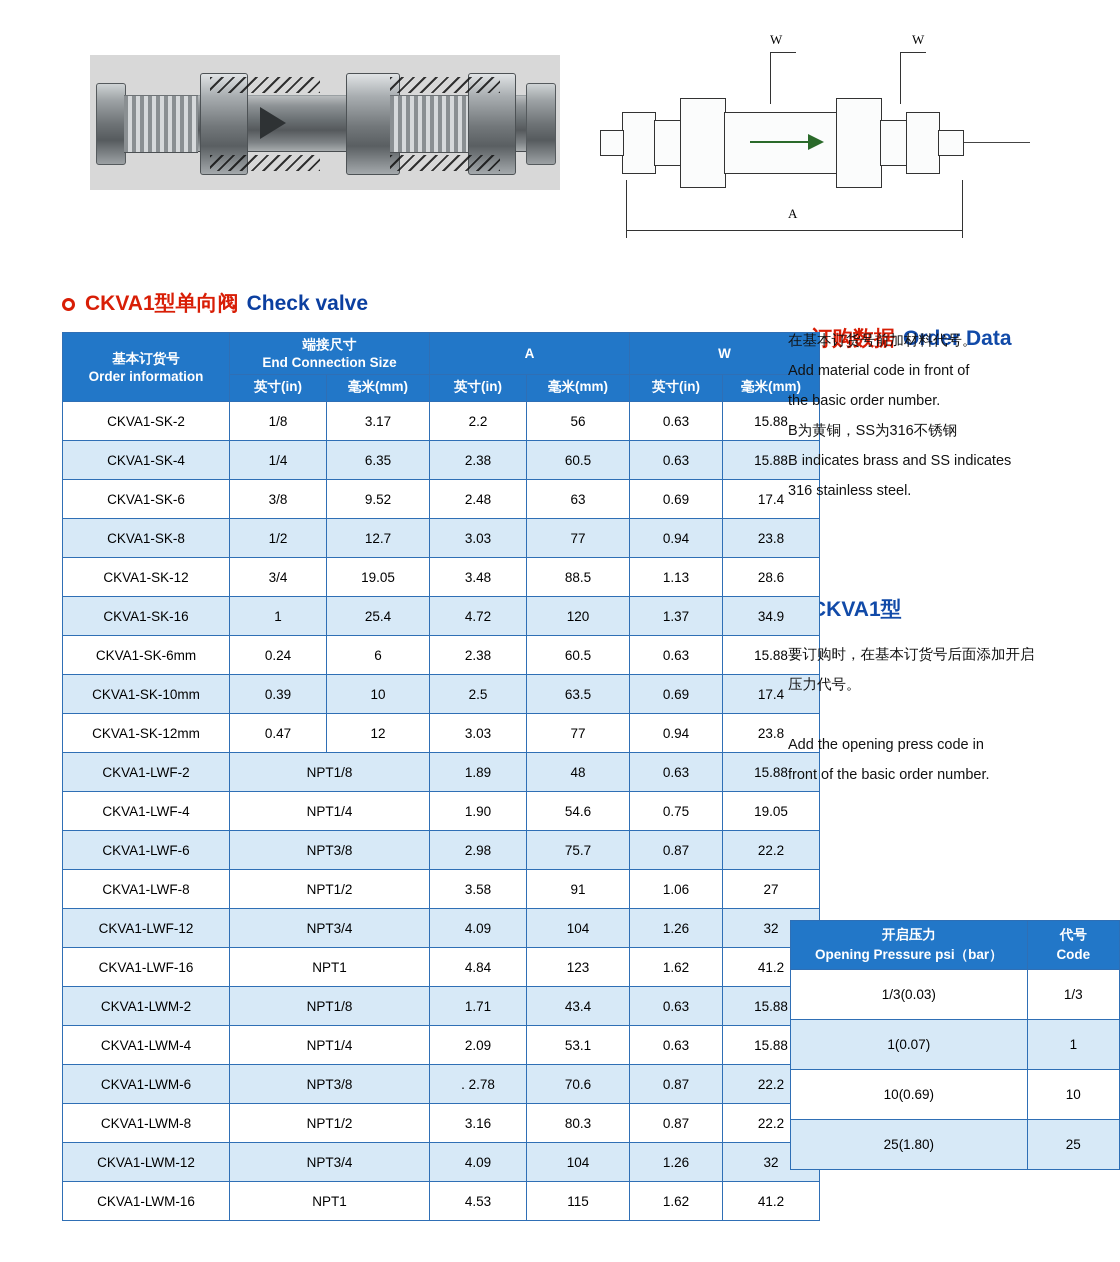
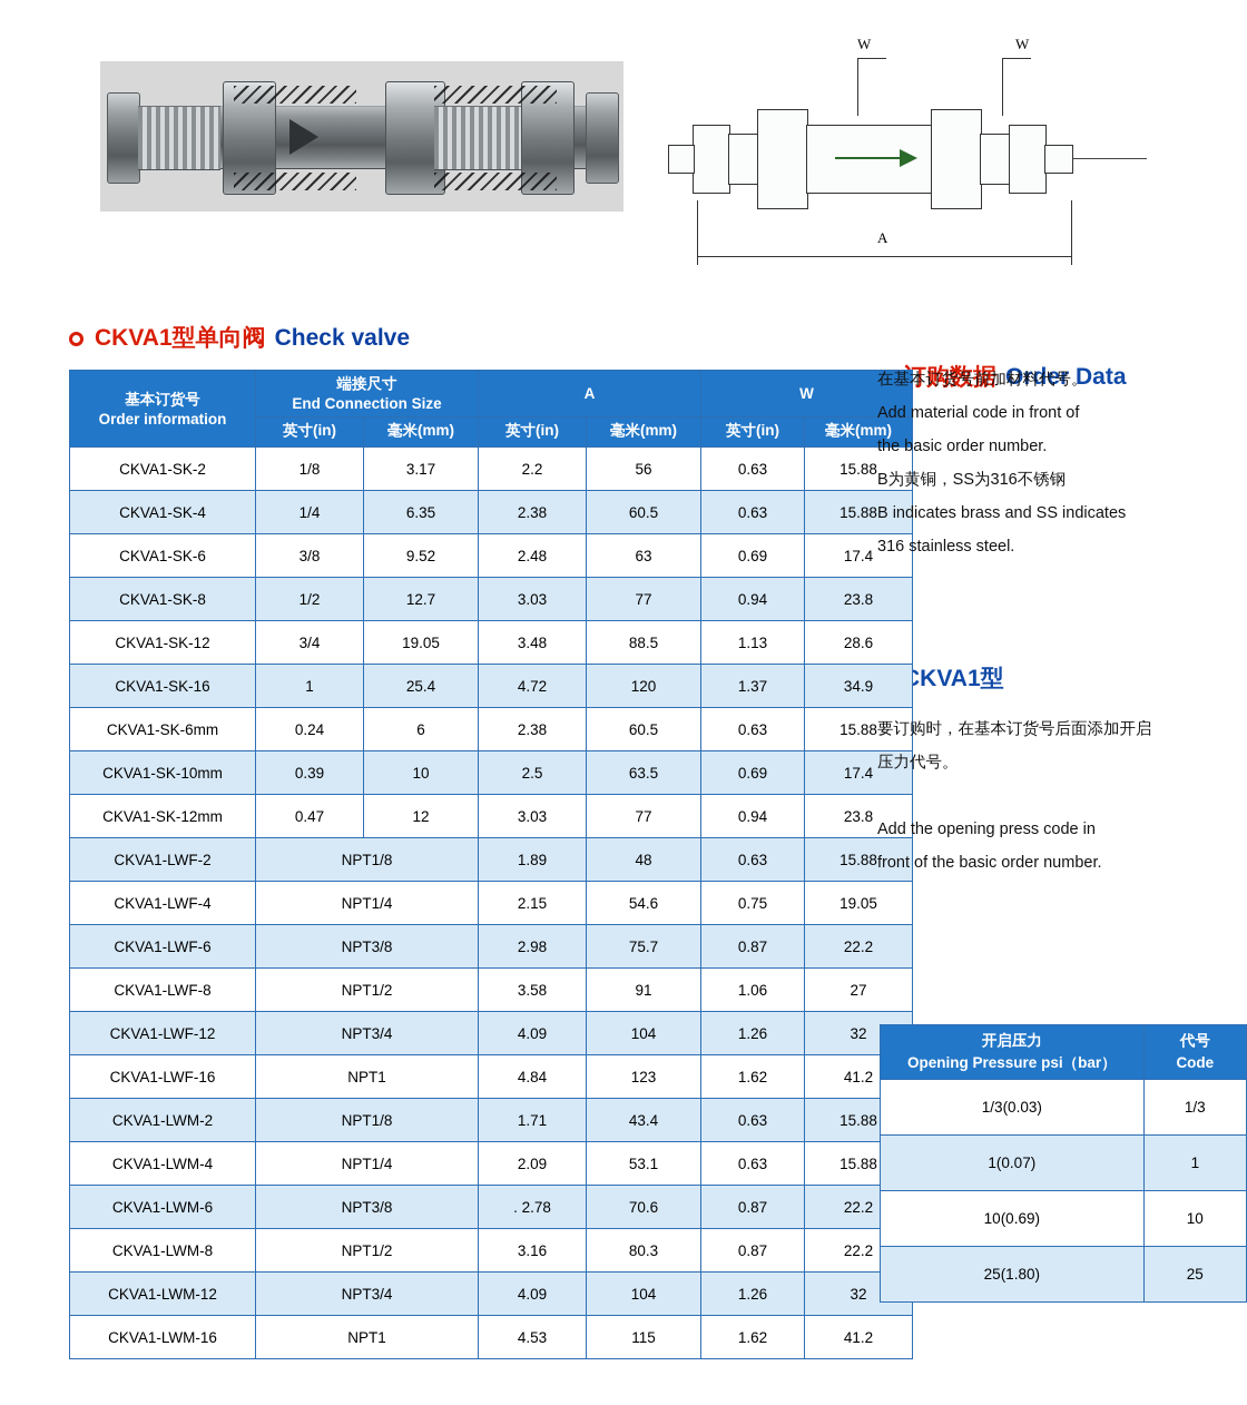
  W
  W
  A
  CKVA1型单向阀 Check valve
  订购数据 Order Data
  KVA1型
  基本订货号 Order information	端接尺寸 End Connection Size	A	W
  英寸(in)	毫米(mm)	英寸(in)	毫米(mm)	英寸(in)	毫米(mm)
  CKVA1-SK-2	1/8	3.17	2.2	56	0.63	15.88
  CKVA1-SK-4	1/4	6.35	2.38	60.5	0.63	15.88
  CKVA1-SK-6	3/8	9.52	2.48	63	0.69	17.4
  CKVA1-SK-8	1/2	12.7	3.03	77	0.94	23.8
  CKVA1-SK-12	3/4	19.05	3.48	88.5	1.13	28.6
  CKVA1-SK-16	1	25.4	4.72	120	1.37	34.9
  CKVA1-SK-6mm	0.24	6	2.38	60.5	0.63	15.88
  CKVA1-SK-10mm	0.39	10	2.5	63.5	0.69	17.4
  CKVA1-SK-12mm	0.47	12	3.03	77	0.94	23.8
  CKVA1-LWF-2	NPT1/8	1.89	48	0.63	15.88
- CKVA1-LWF-4	NPT1/4	1.90	54.6	0.75	19.05
+ CKVA1-LWF-4	NPT1/4	2.15	54.6	0.75	19.05
  CKVA1-LWF-6	NPT3/8	2.98	75.7	0.87	22.2
  CKVA1-LWF-8	NPT1/2	3.58	91	1.06	27
  CKVA1-LWF-12	NPT3/4	4.09	104	1.26	32
  CKVA1-LWF-16	NPT1	4.84	123	1.62	41.2
  CKVA1-LWM-2	NPT1/8	1.71	43.4	0.63	15.88
  CKVA1-LWM-4	NPT1/4	2.09	53.1	0.63	15.88
  CKVA1-LWM-6	NPT3/8	. 2.78	70.6	0.87	22.2
  CKVA1-LWM-8	NPT1/2	3.16	80.3	0.87	22.2
  CKVA1-LWM-12	NPT3/4	4.09	104	1.26	32
  CKVA1-LWM-16	NPT1	4.53	115	1.62	41.2
  在基本订货号前加材料代号。
  Add material code in front of
  the basic order number.
  B为黄铜，SS为316不锈钢
  B indicates brass and SS indicates
  316 stainless steel.
  要订购时，在基本订货号后面添加开启
  压力代号。
  Add the opening press code in
  front of the basic order number.
  开启压力 Opening Pressure psi（bar）	代号 Code
  1/3(0.03)	1/3
  1(0.07)	1
  10(0.69)	10
  25(1.80)	25
